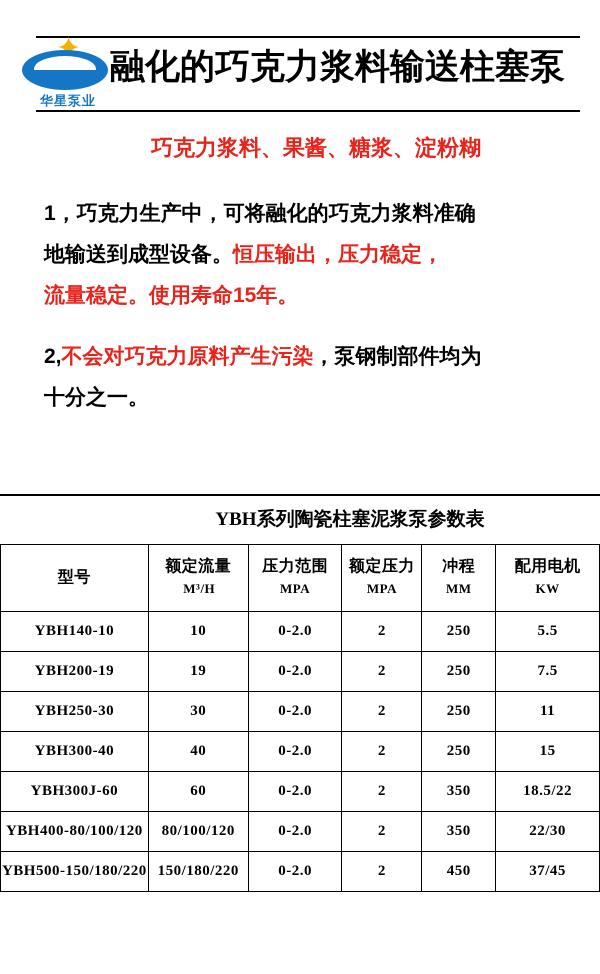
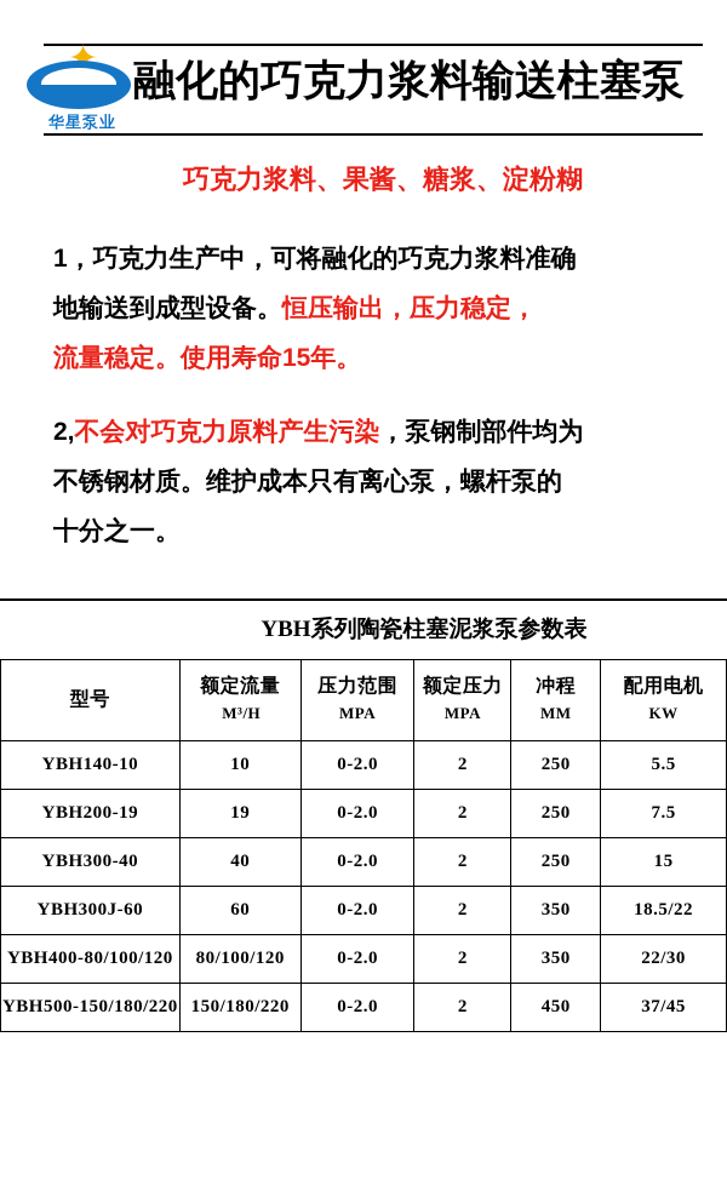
  ✦
  华星泵业
  融化的巧克力浆料输送柱塞泵
  巧克力浆料、果酱、糖浆、淀粉糊
  1，巧克力生产中，可将融化的巧克力浆料准确
  地输送到成型设备。恒压输出，压力稳定，
  流量稳定。使用寿命15年。
  2,不会对巧克力原料产生污染，泵钢制部件均为
+ 不锈钢材质。维护成本只有离心泵，螺杆泵的
  十分之一。
  YBH系列陶瓷柱塞泥浆泵参数表
  型号	额定流量M³/H	压力范围MPA	额定压力MPA	冲程MM	配用电机KW
  YBH140-10	10	0-2.0	2	250	5.5
  YBH200-19	19	0-2.0	2	250	7.5
- YBH250-30	30	0-2.0	2	250	11
  YBH300-40	40	0-2.0	2	250	15
  YBH300J-60	60	0-2.0	2	350	18.5/22
  YBH400-80/100/120	80/100/120	0-2.0	2	350	22/30
  YBH500-150/180/220	150/180/220	0-2.0	2	450	37/45
